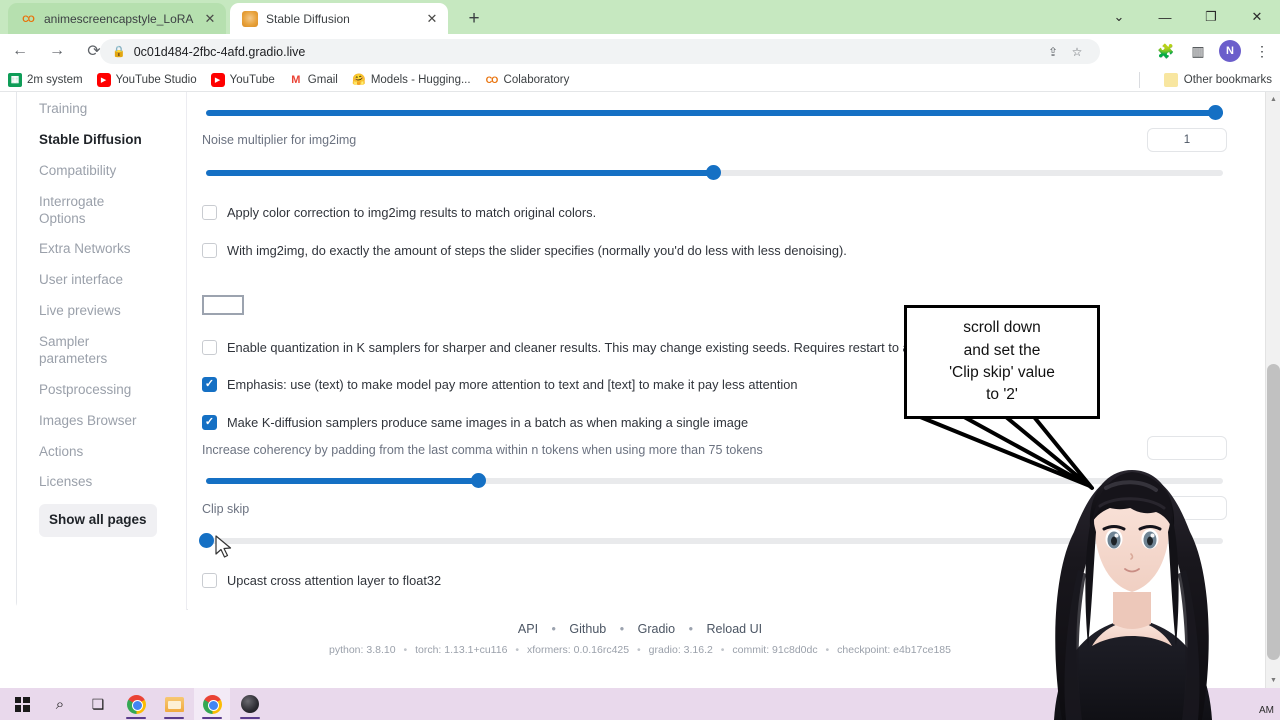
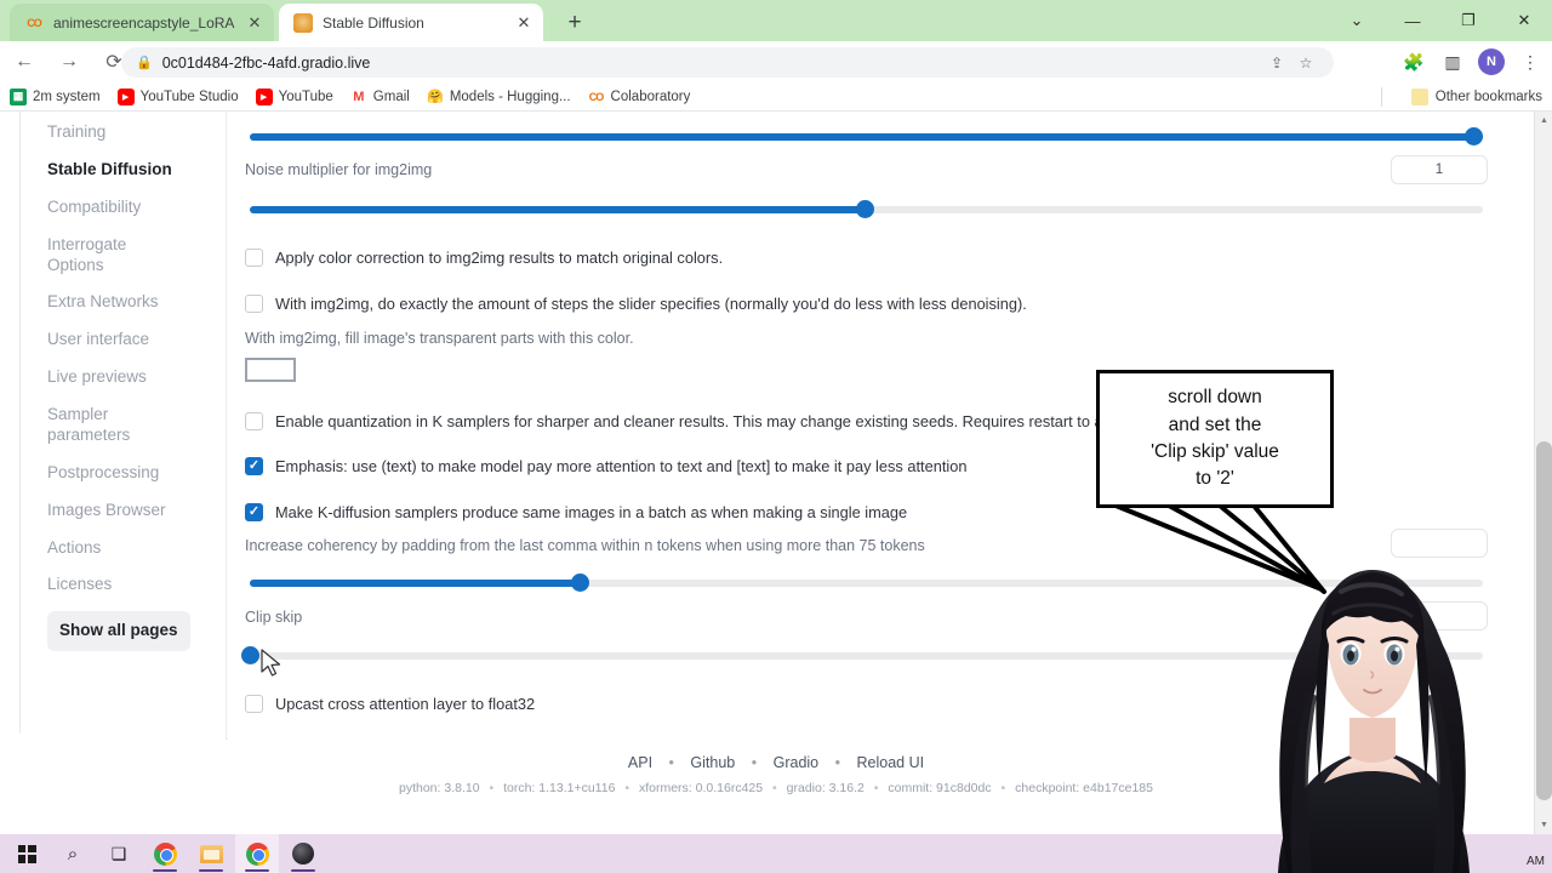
  CO
  animescreencapstyle_LoRA
  ✕
  Stable Diffusion
  ✕
  +
  ⌄
  —
  ❐
  ✕
  ←
  →
  ⟳
  🔒
  0c01d484-2fbc-4afd.gradio.live
  ⇪
  ☆
  🧩
  ▥
  N
  ⋮
  ▦
  2m system
  YouTube Studio
  YouTube
  M
  Gmail
  🤗
  Models - Hugging...
  CO
  Colaboratory
  Other bookmarks
  Training
  Stable Diffusion
  Compatibility
  Interrogate
  Options
  Extra Networks
  User interface
  Live previews
  Sampler
  parameters
  Postprocessing
  Images Browser
  Actions
  Licenses
  Show all pages
  Noise multiplier for img2img
  1
  Apply color correction to img2img results to match original colors.
  With img2img, do exactly the amount of steps the slider specifies (normally you'd do less with less denoising).
+ With img2img, fill image's transparent parts with this color.
  Enable quantization in K samplers for sharper and cleaner results. This may change existing seeds. Requires restart to
  Emphasis: use (text) to make model pay more attention to text and [text] to make it pay less attention
  Make K-diffusion samplers produce same images in a batch as when making a single image
  Increase coherency by padding from the last comma within n tokens when using more than 75 tokens
  Clip skip
  Upcast cross attention layer to float32
  API • Github • Gradio • Reload UI
  python: 3.8.10 • torch: 1.13.1+cu116 • xformers: 0.0.16rc425 • gradio: 3.16.2 • commit: 91c8d0dc • checkpoint: e4b17ce185
  scroll down
  and set the
  'Clip skip' value
  to '2'
  ⌕
  ❏
  AM
